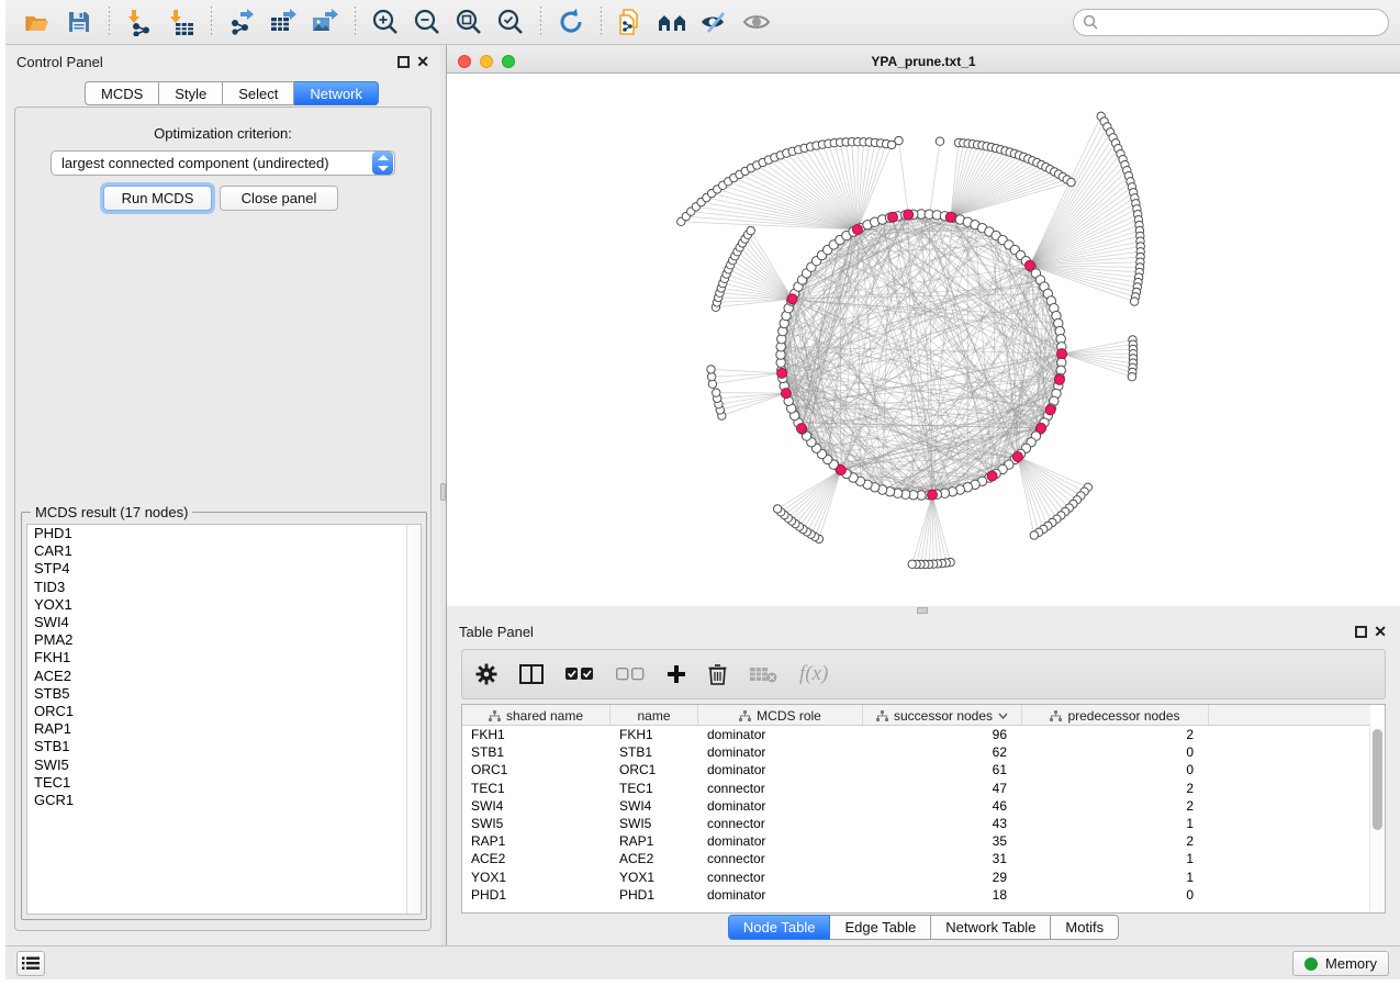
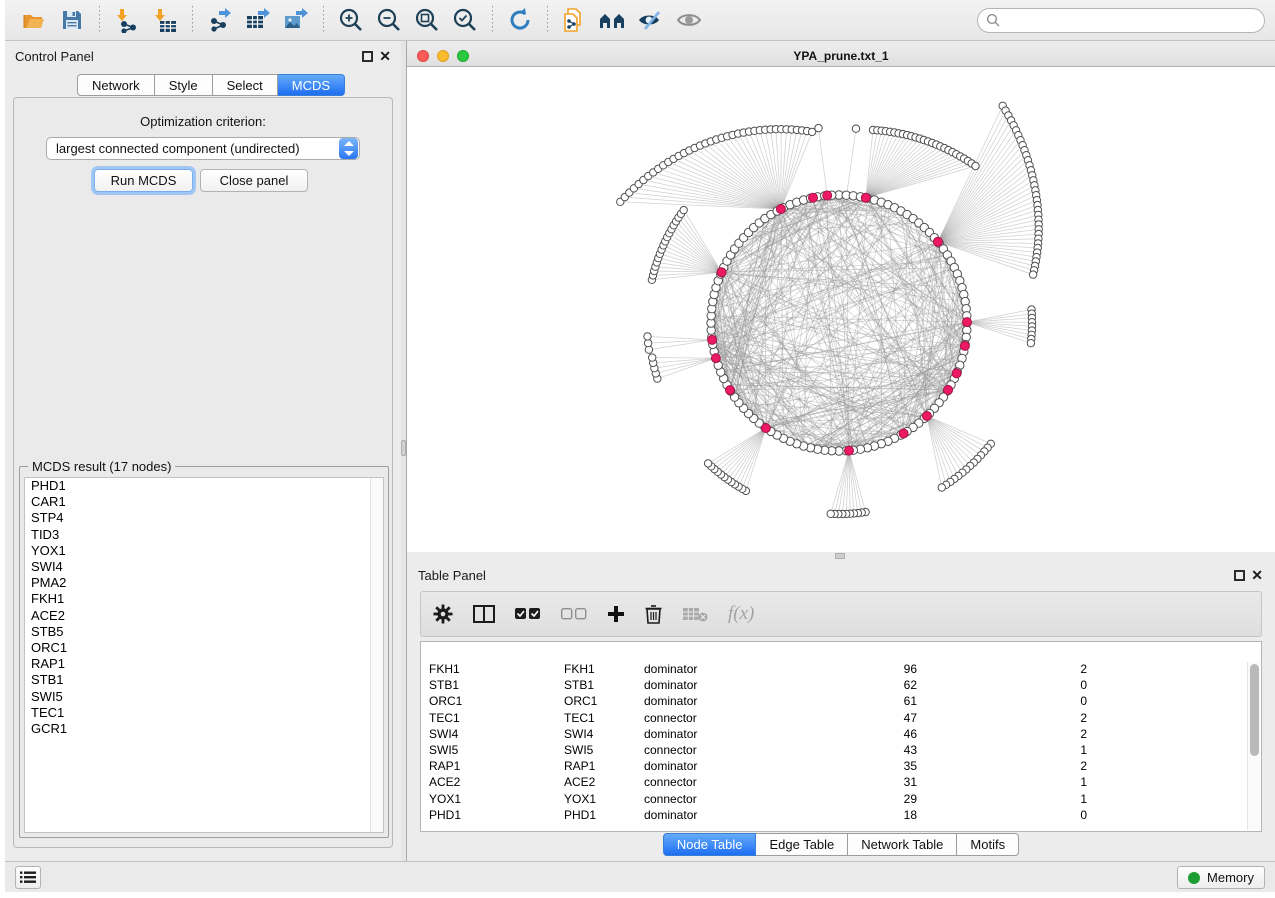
  Control Panel
  ✕
- MCDS
+ Network
  Style
  Select
- Network
+ MCDS
  Optimization criterion:
  largest connected component (undirected)
  Run MCDS
  Close panel
  MCDS result (17 nodes)
  PHD1
  CAR1
  STP4
  TID3
  YOX1
  SWI4
  PMA2
  FKH1
  ACE2
  STB5
  ORC1
  RAP1
  STB1
  SWI5
  TEC1
  GCR1
  YPA_prune.txt_1
  Table Panel
  ✕
  f(x)
- shared name
- name
- MCDS role
- successor nodes
- predecessor nodes
  FKH1
  FKH1
  dominator
  96
  2
  STB1
  STB1
  dominator
  62
  0
  ORC1
  ORC1
  dominator
  61
  0
  TEC1
  TEC1
  connector
  47
  2
  SWI4
  SWI4
  dominator
  46
  2
  SWI5
  SWI5
  connector
  43
  1
  RAP1
  RAP1
  dominator
  35
  2
  ACE2
  ACE2
  connector
  31
  1
  YOX1
  YOX1
  connector
  29
  1
  PHD1
  PHD1
  dominator
  18
  0
  Node Table
  Edge Table
  Network Table
  Motifs
  Memory
